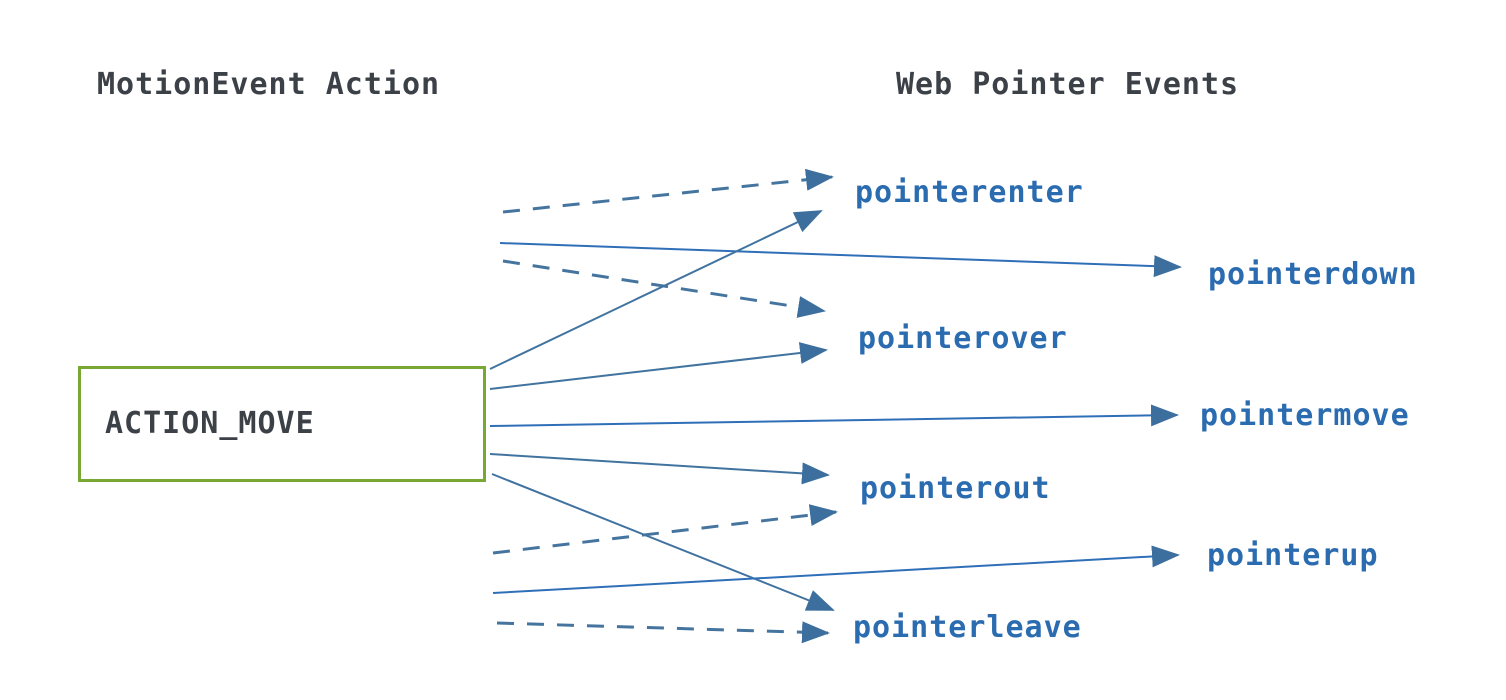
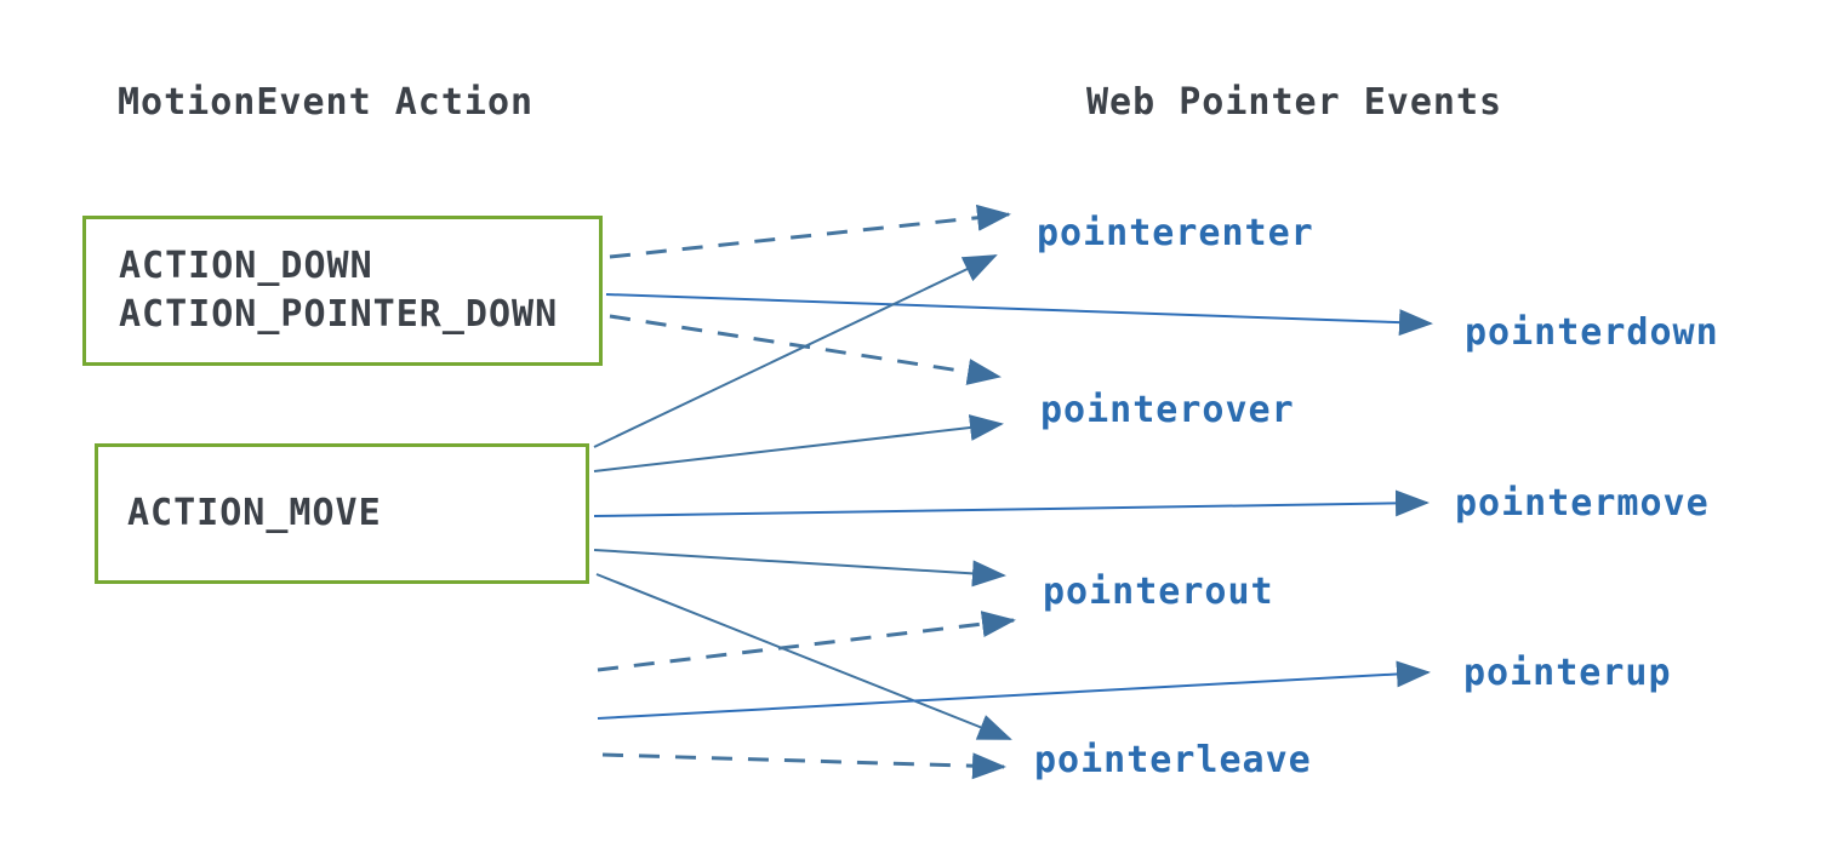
  MotionEvent Action
  Web Pointer Events
+ ACTION_DOWN
+ ACTION_POINTER_DOWN
  ACTION_MOVE
  pointerenter
  pointerdown
  pointerover
  pointermove
  pointerout
  pointerup
  pointerleave
